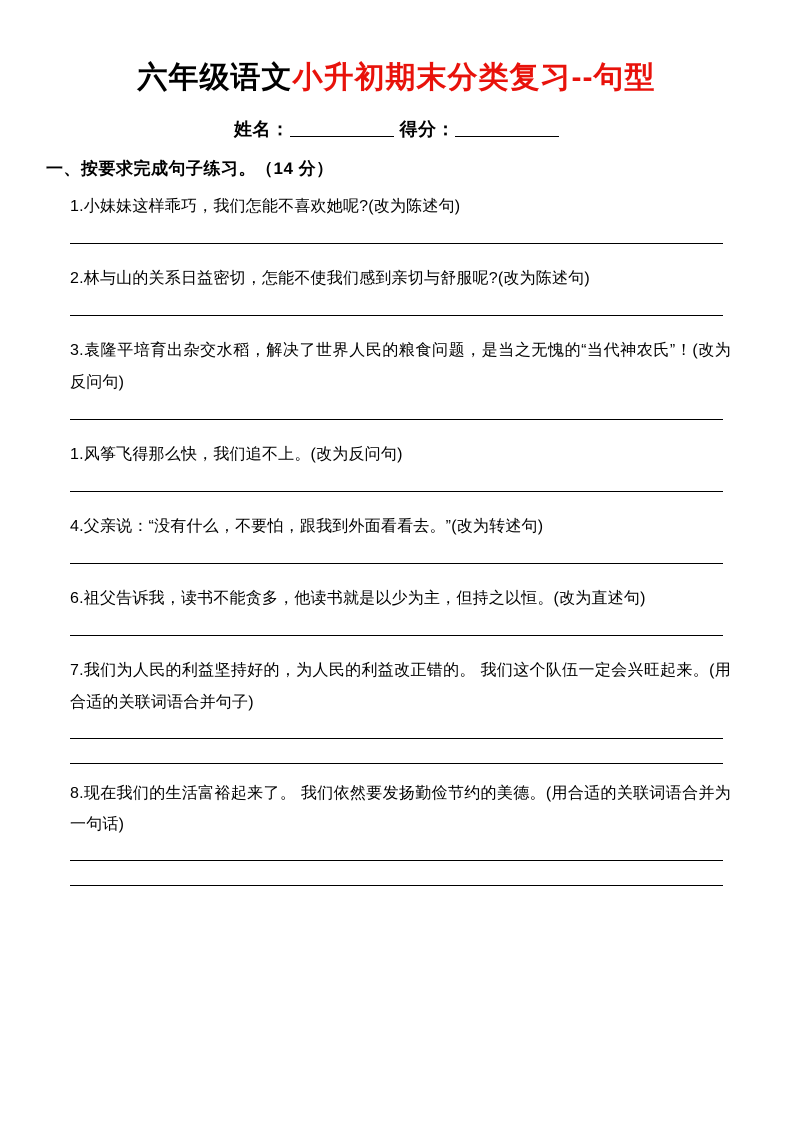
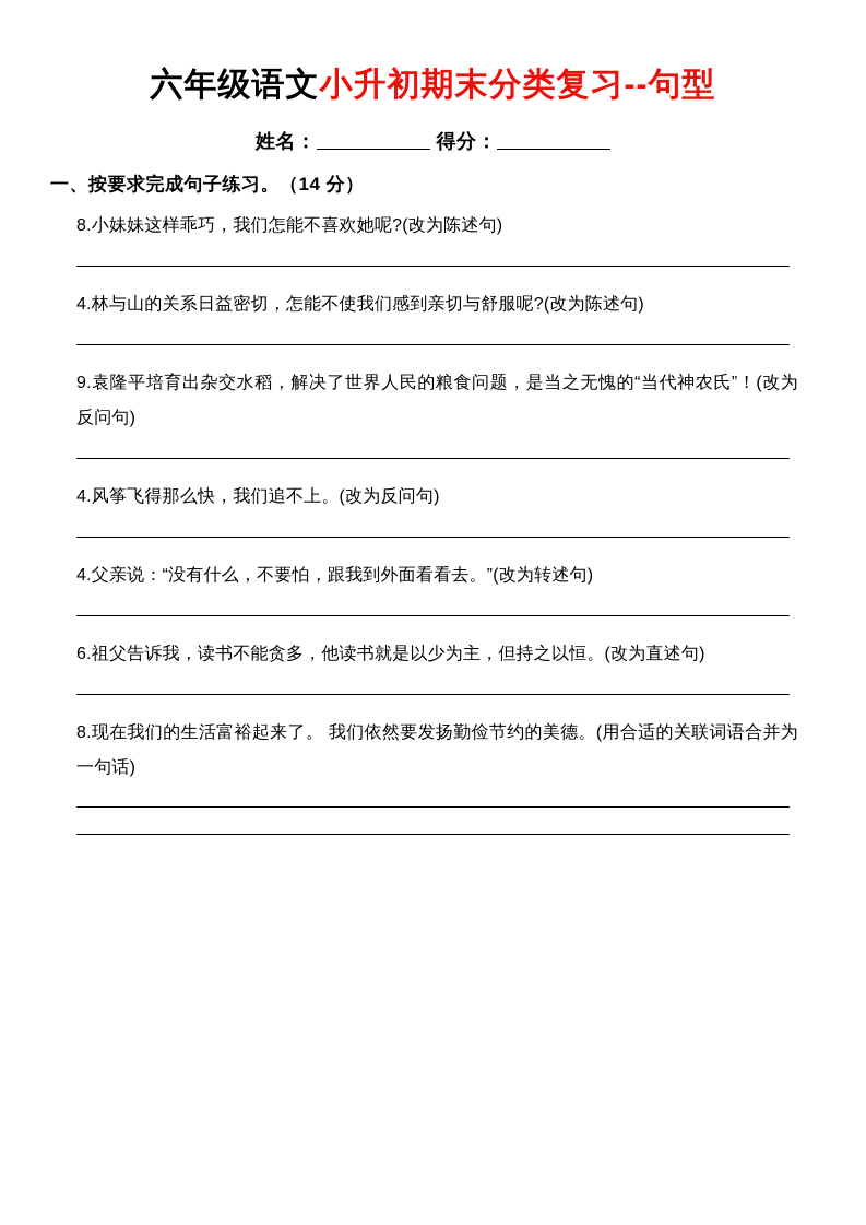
  六年级语文小升初期末分类复习--句型
  姓名： 得分：
  一、按要求完成句子练习。（14 分）
- 1.小妹妹这样乖巧，我们怎能不喜欢她呢?(改为陈述句)
+ 8.小妹妹这样乖巧，我们怎能不喜欢她呢?(改为陈述句)
- 2.林与山的关系日益密切，怎能不使我们感到亲切与舒服呢?(改为陈述句)
+ 4.林与山的关系日益密切，怎能不使我们感到亲切与舒服呢?(改为陈述句)
- 3.袁隆平培育出杂交水稻，解决了世界人民的粮食问题，是当之无愧的“当代神农氏”！(改为反问句)
+ 9.袁隆平培育出杂交水稻，解决了世界人民的粮食问题，是当之无愧的“当代神农氏”！(改为反问句)
- 1.风筝飞得那么快，我们追不上。(改为反问句)
+ 4.风筝飞得那么快，我们追不上。(改为反问句)
  4.父亲说：“没有什么，不要怕，跟我到外面看看去。”(改为转述句)
  6.祖父告诉我，读书不能贪多，他读书就是以少为主，但持之以恒。(改为直述句)
- 7.我们为人民的利益坚持好的，为人民的利益改正错的。 我们这个队伍一定会兴旺起来。(用合适的关联词语合并句子)
  8.现在我们的生活富裕起来了。 我们依然要发扬勤俭节约的美德。(用合适的关联词语合并为一句话)
